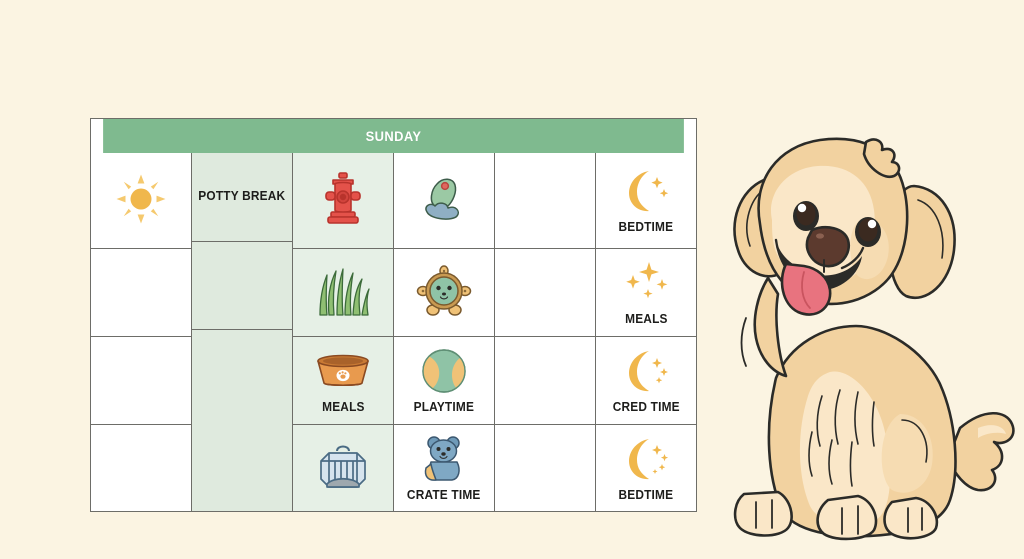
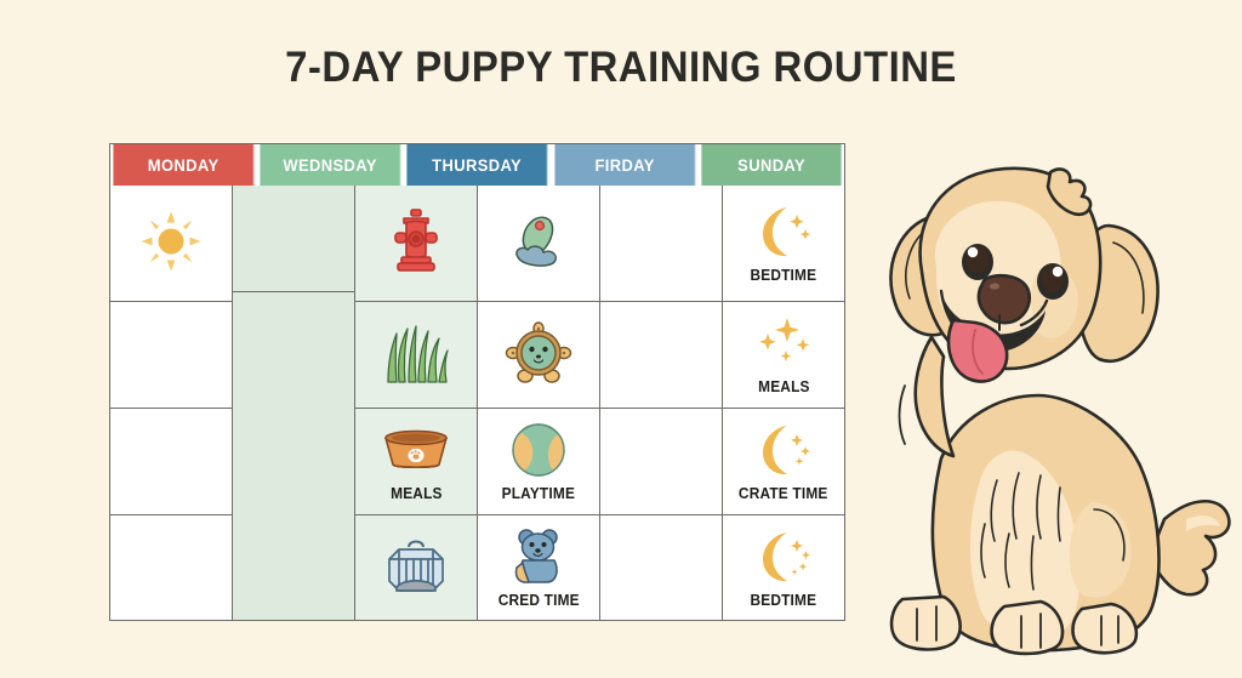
+ 7-DAY PUPPY TRAINING ROUTINE
+ MONDAY
+ WEDNSDAY
+ THURSDAY
+ FIRDAY
  SUNDAY
- POTTY BREAK
  MEALS
  PLAYTIME
- CRATE TIME
+ CRED TIME
  BEDTIME
  MEALS
- CRED TIME
+ CRATE TIME
  BEDTIME
